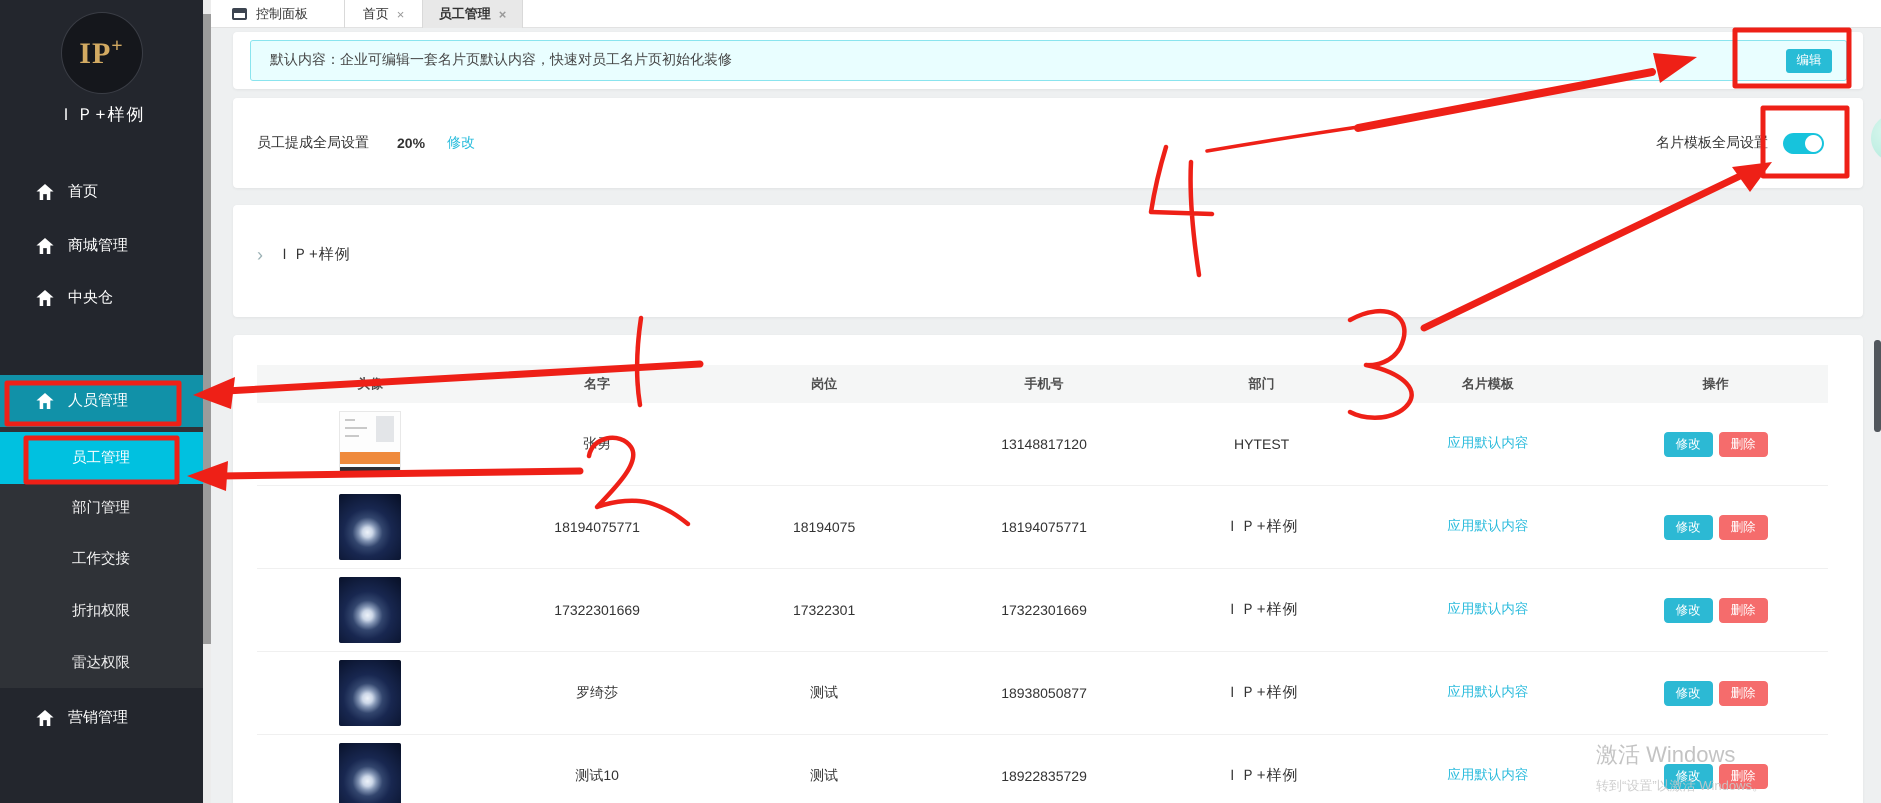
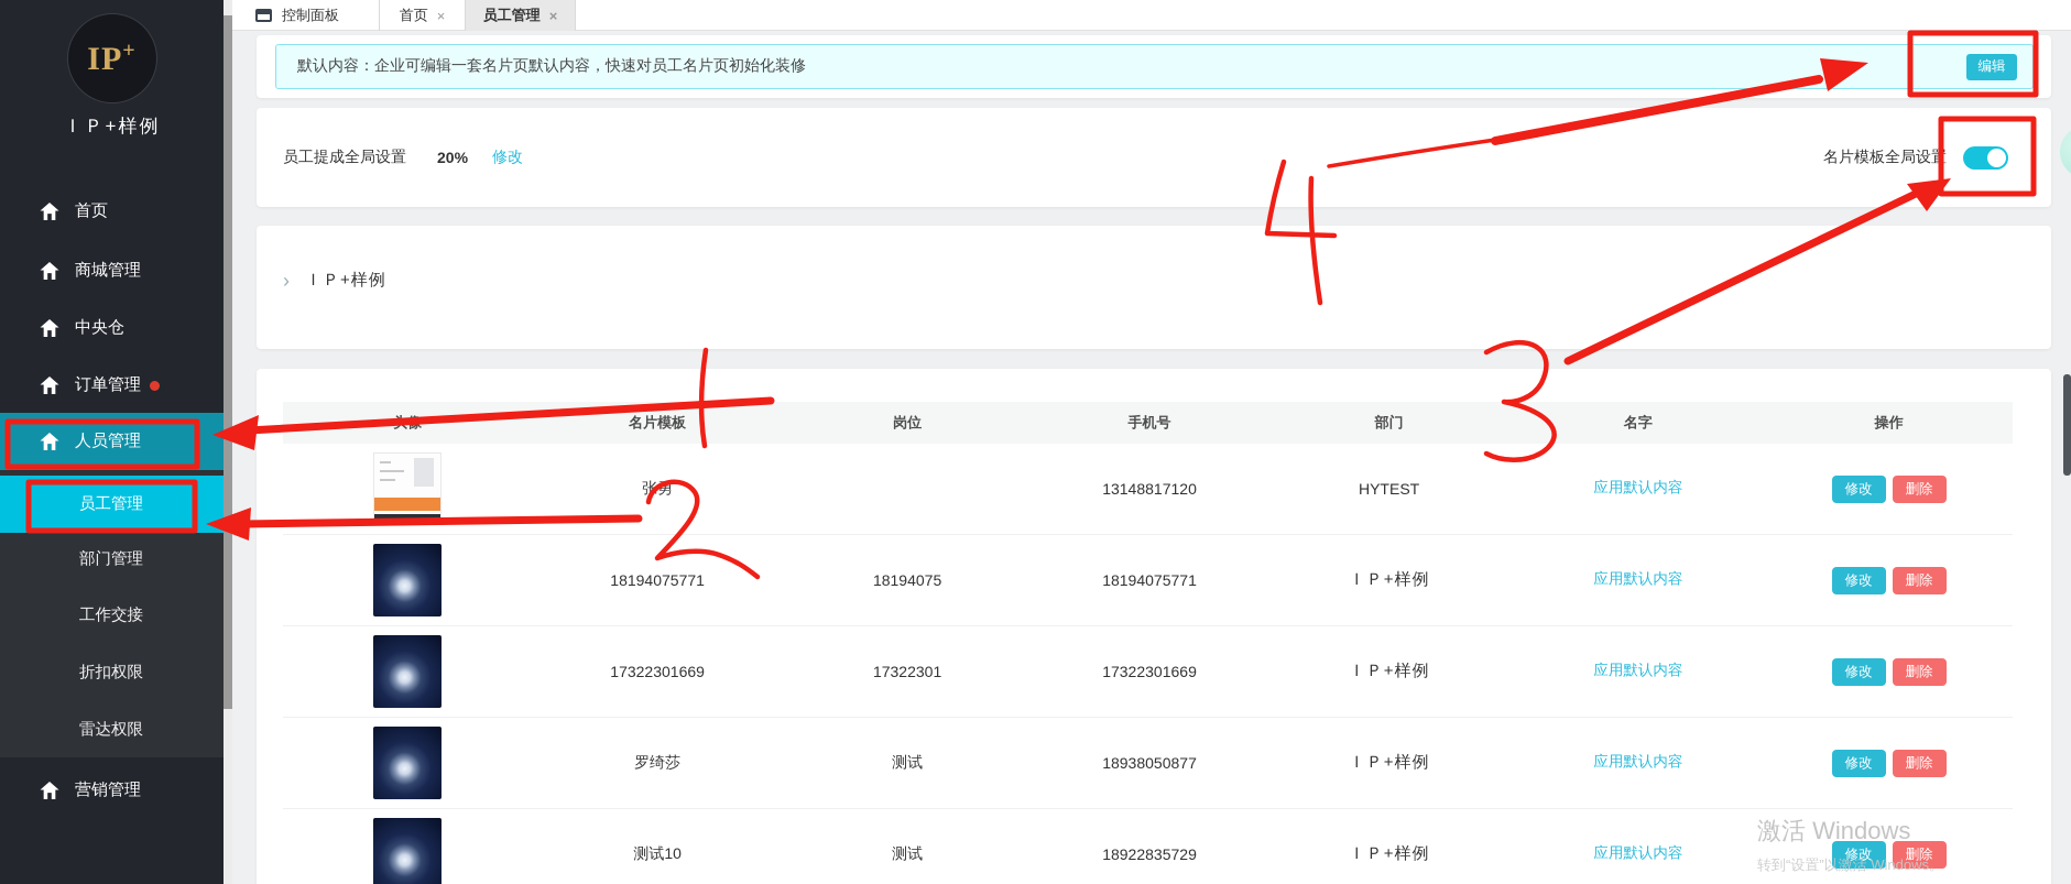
  IP+
  ＩＰ+样例
  首页
  商城管理
  中央仓
+ 订单管理
  人员管理
  员工管理
  部门管理
  工作交接
  折扣权限
  雷达权限
  营销管理
  控制面板
  首页
  ×
  员工管理
  ×
  默认内容：企业可编辑一套名片页默认内容，快速对员工名片页初始化装修
  编辑
  员工提成全局设置
  20%
  修改
  名片模板全局设
  ›
  ＩＰ+样例
- 名字
+ 名片模板
  岗位
  手机号
  部门
- 名片模板
+ 名字
  操作
  张勇
  13148817120
  HYTEST
  应用默认内容
  修改
  删除
  18194075771
  18194075
  18194075771
  ＩＰ+样例
  应用默认内容
  修改
  删除
  17322301669
  17322301
  17322301669
  ＩＰ+样例
  应用默认内容
  修改
  删除
  罗绮莎
  测试
  18938050877
  ＩＰ+样例
  应用默认内容
  修改
  删除
  测试10
  测试
  18922835729
  ＩＰ+样例
  应用默认内容
  修改
  删除
  激活 Windows
  转到“设置”以激活 Windows。
